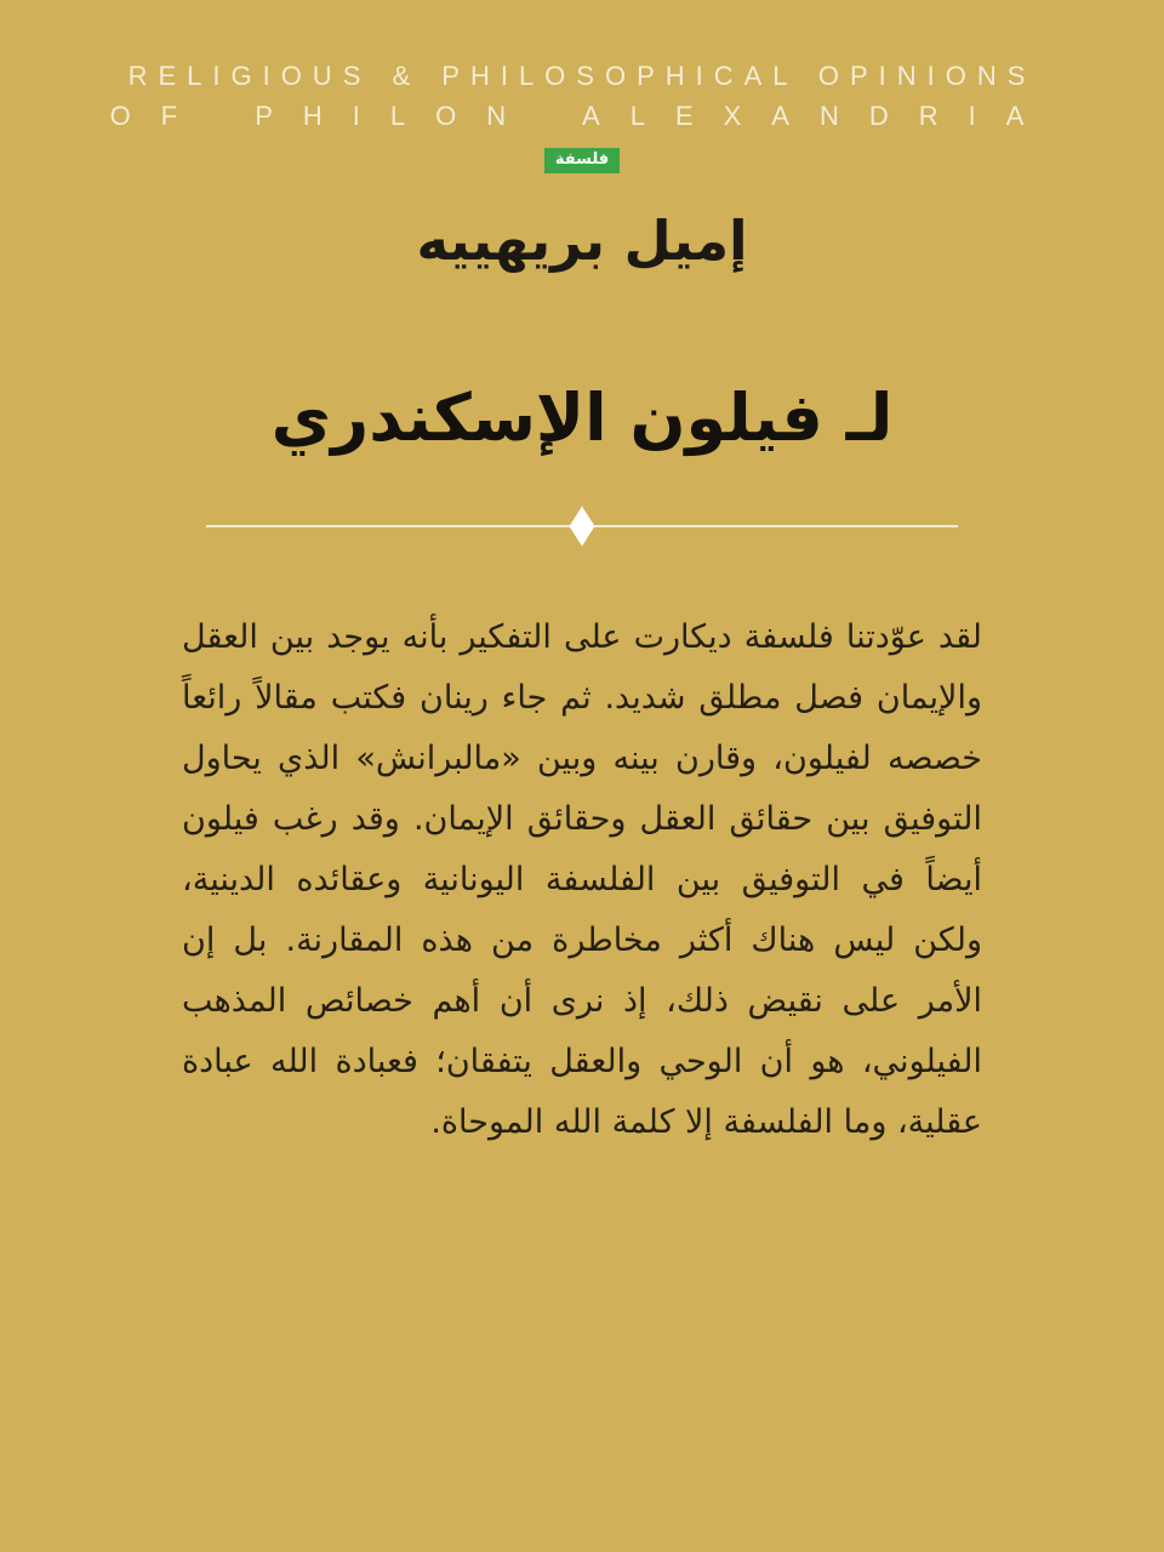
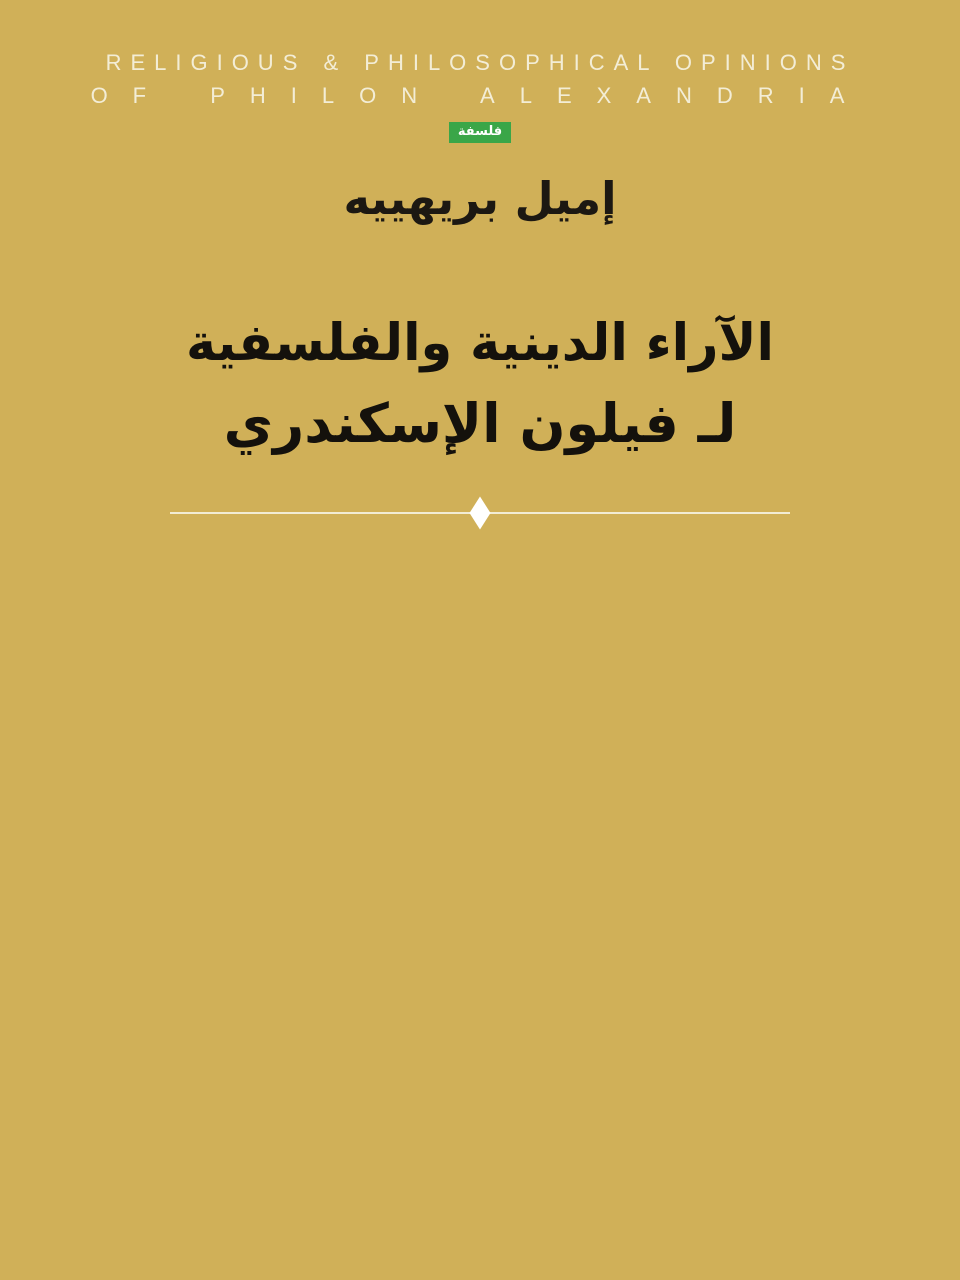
  RELIGIOUS & PHILOSOPHICAL OPINIONS
  OF PHILON ALEXANDRIA
  فلسفة
  إميل بريهييه
+ الآراء الدينية والفلسفية
  لـ فيلون الإسكندري
- لقد عوّدتنا فلسفة ديكارت على التفكير بأنه يوجد بين العقل والإيمان فصل مطلق شديد. ثم جاء رينان فكتب مقالاً رائعاً خصصه لفيلون، وقارن بينه وبين «مالبرانش» الذي يحاول التوفيق بين حقائق العقل وحقائق الإيمان. وقد رغب فيلون أيضاً في التوفيق بين الفلسفة اليونانية وعقائده الدينية، ولكن ليس هناك أكثر مخاطرة من هذه المقارنة. بل إن الأمر على نقيض ذلك، إذ نرى أن أهم خصائص المذهب الفيلوني، هو أن الوحي والعقل يتفقان؛ فعبادة الله عبادة عقلية، وما الفلسفة إلا كلمة الله الموحاة.
